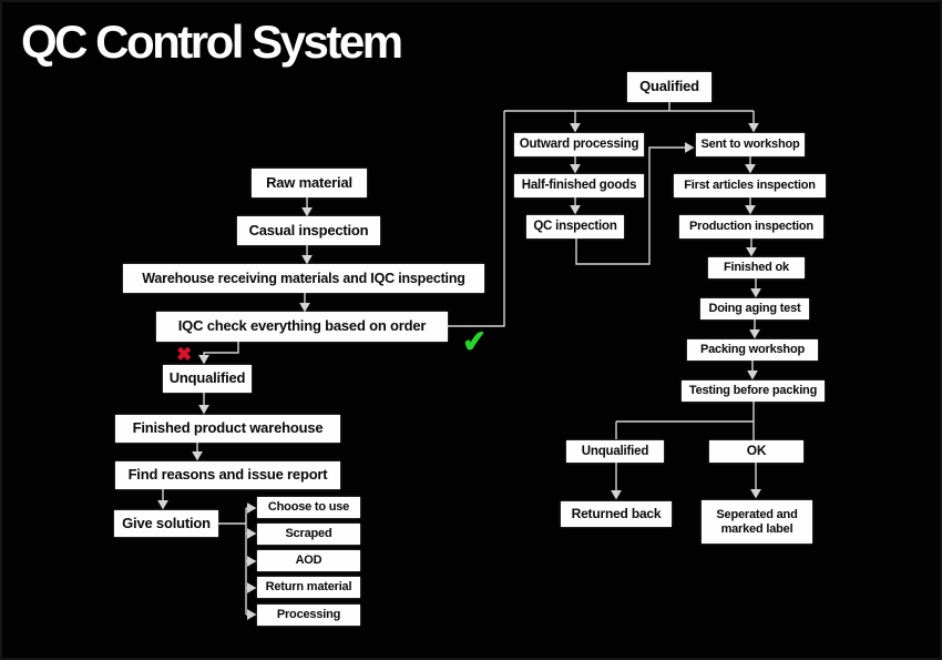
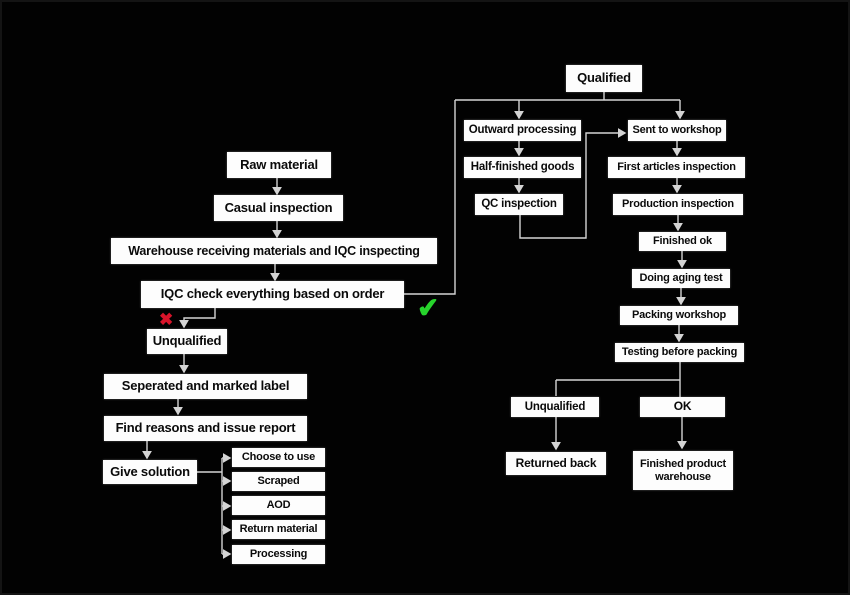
- QC Control System
  Raw material
  Casual inspection
  Warehouse receiving materials and IQC inspecting
  IQC check everything based on order
  Unqualified
- Finished product warehouse
+ Seperated and marked label
  Find reasons and issue report
  Give solution
  Choose to use
  Scraped
  AOD
  Return material
  Processing
  Qualified
  Outward processing
  Half-finished goods
  QC inspection
  Sent to workshop
  First articles inspection
  Production inspection
  Finished ok
  Doing aging test
  Packing workshop
  Testing before packing
  Unqualified
  OK
  Returned back
- Seperated and marked label
+ Finished product warehouse
  ✖
